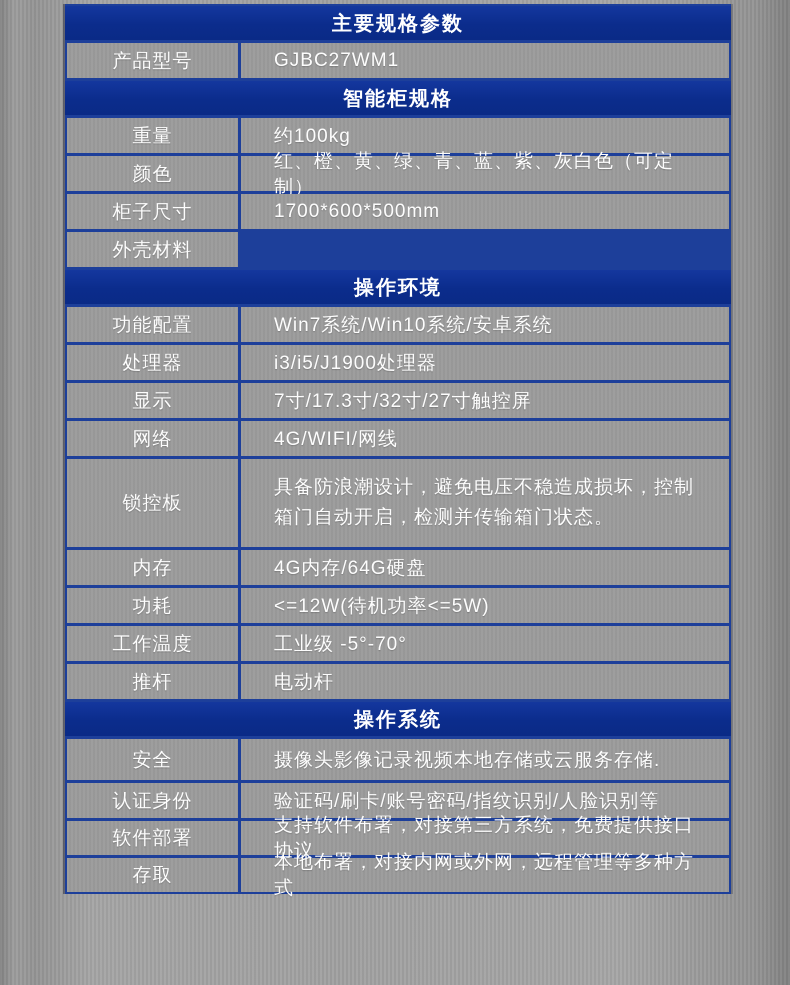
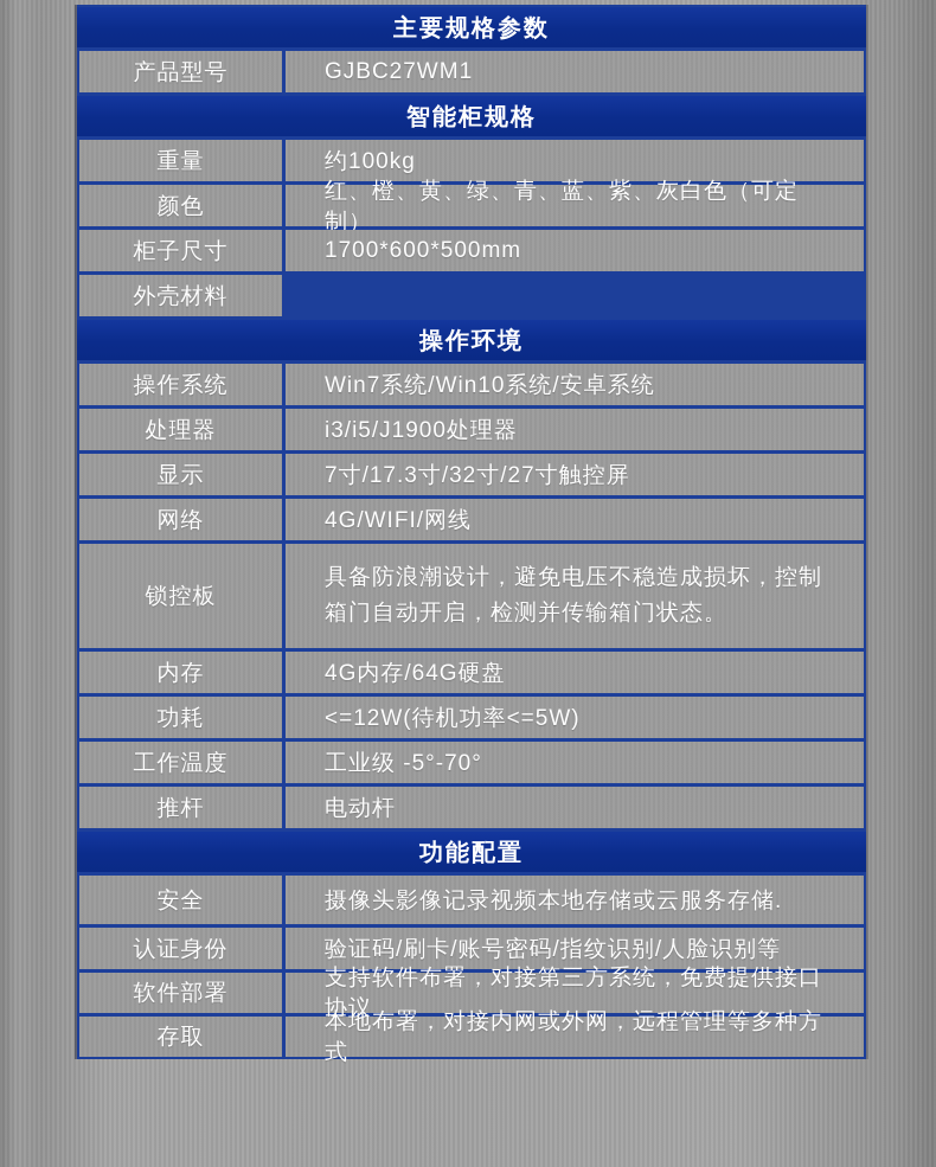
  主要规格参数
  产品型号
  GJBC27WM1
  智能柜规格
  重量
  约100kg
  颜色
  红、橙、黄、绿、青、蓝、紫、灰白色（可定制）
  柜子尺寸
  1700*600*500mm
  外壳材料
  操作环境
- 功能配置
+ 操作系统
  Win7系统/Win10系统/安卓系统
  处理器
  i3/i5/J1900处理器
  显示
  7寸/17.3寸/32寸/27寸触控屏
  网络
  4G/WIFI/网线
  锁控板
  具备防浪潮设计，避免电压不稳造成损坏，控制箱门自动开启，检测并传输箱门状态。
  内存
  4G内存/64G硬盘
  功耗
  <=12W(待机功率<=5W)
  工作温度
  工业级 -5°-70°
  推杆
  电动杆
- 操作系统
+ 功能配置
  安全
  摄像头影像记录视频本地存储或云服务存储.
  认证身份
  验证码/刷卡/账号密码/指纹识别/人脸识别等
  软件部署
  支持软件布署，对接第三方系统，免费提供接口协议
  存取
  本地布署，对接内网或外网，远程管理等多种方式
